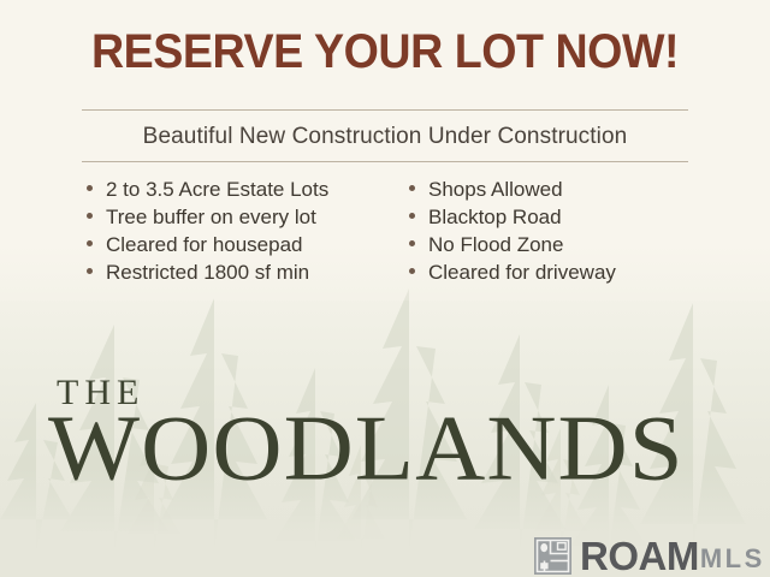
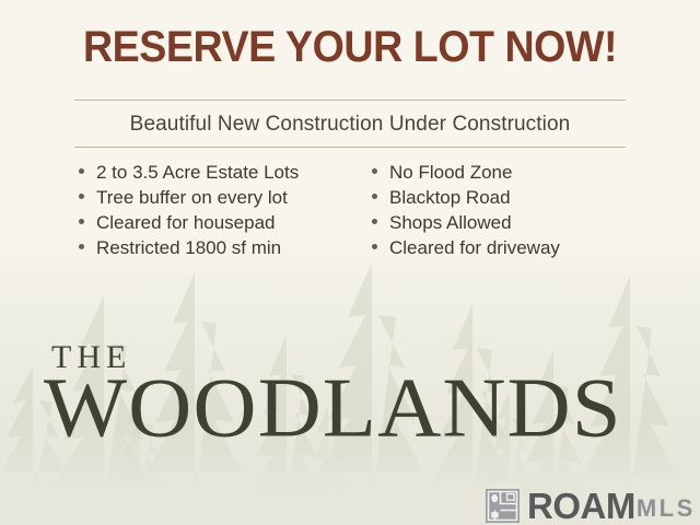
  RESERVE YOUR LOT NOW!
  Beautiful New Construction Under Construction
  2 to 3.5 Acre Estate Lots
  Tree buffer on every lot
  Cleared for housepad
  Restricted 1800 sf min
- Shops Allowed
+ No Flood Zone
  Blacktop Road
- No Flood Zone
+ Shops Allowed
  Cleared for driveway
  THE
  WOODLANDS
  ROAM
  MLS
